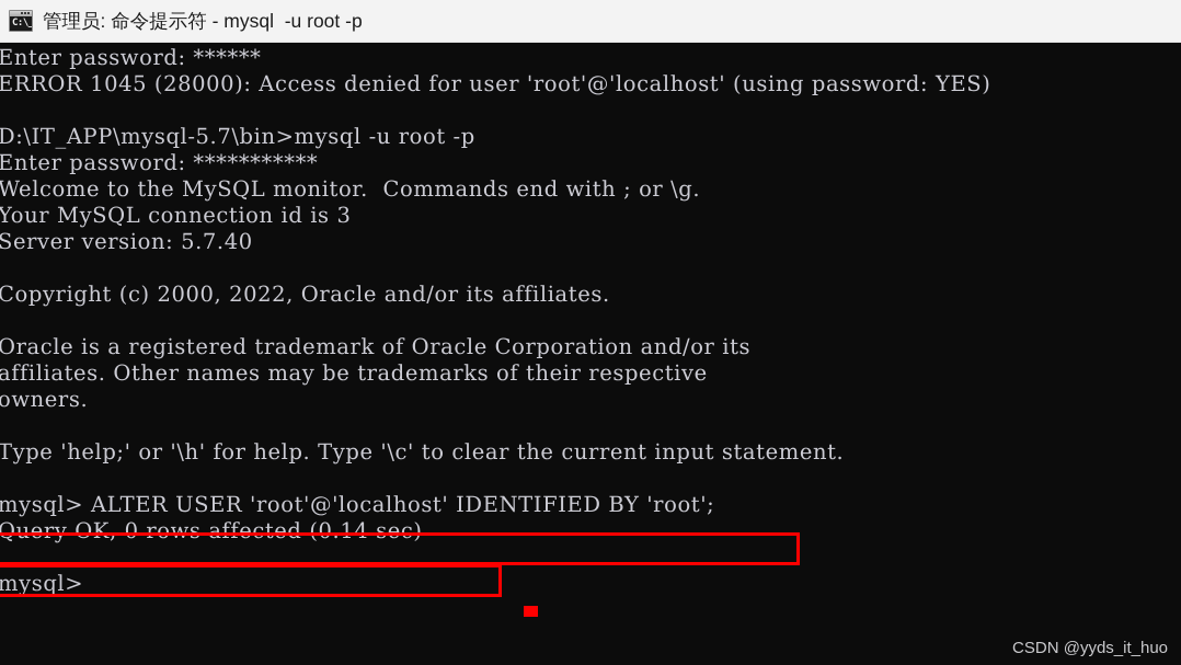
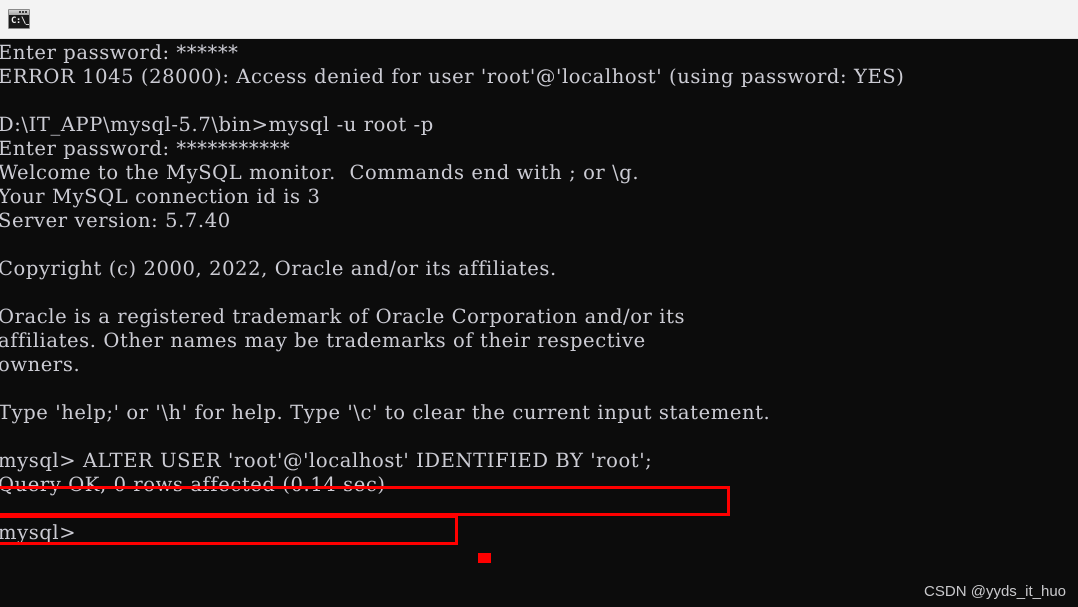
  C:\_
- 管理员: 命令提示符 - mysql -u root -p
  Enter password: ******
  ERROR 1045 (28000): Access denied for user 'root'@'localhost' (using password: YES)
  D:\IT_APP\mysql-5.7\bin>mysql -u root -p
  Enter password: ***********
  Welcome to the MySQL monitor. Commands end with ; or \g.
  Your MySQL connection id is 3
  Server version: 5.7.40
  Copyright (c) 2000, 2022, Oracle and/or its affiliates.
  Oracle is a registered trademark of Oracle Corporation and/or its
  affiliates. Other names may be trademarks of their respective
  owners.
  Type 'help;' or '\h' for help. Type '\c' to clear the current input statement.
  mysql> ALTER USER 'root'@'localhost' IDENTIFIED BY 'root';
  Query OK, 0 rows affected (0.14 sec)
  mysql>
  CSDN @yyds_it_huo
